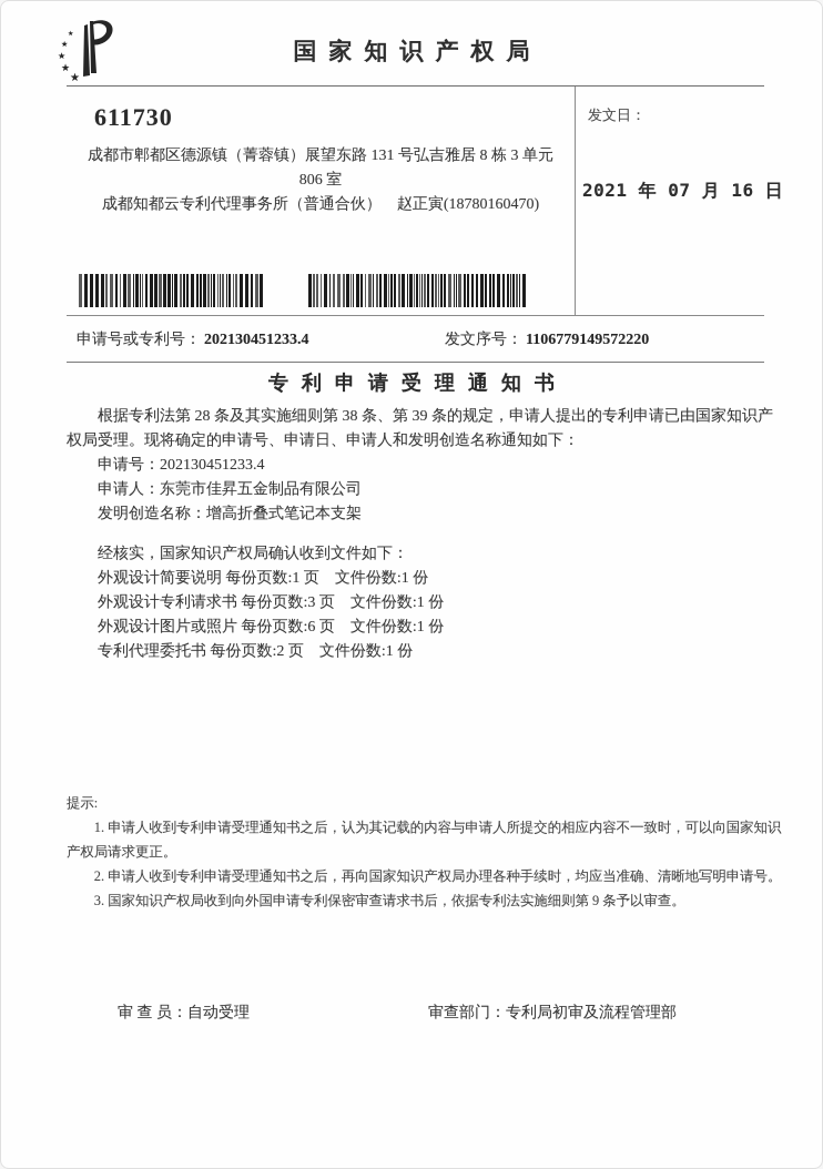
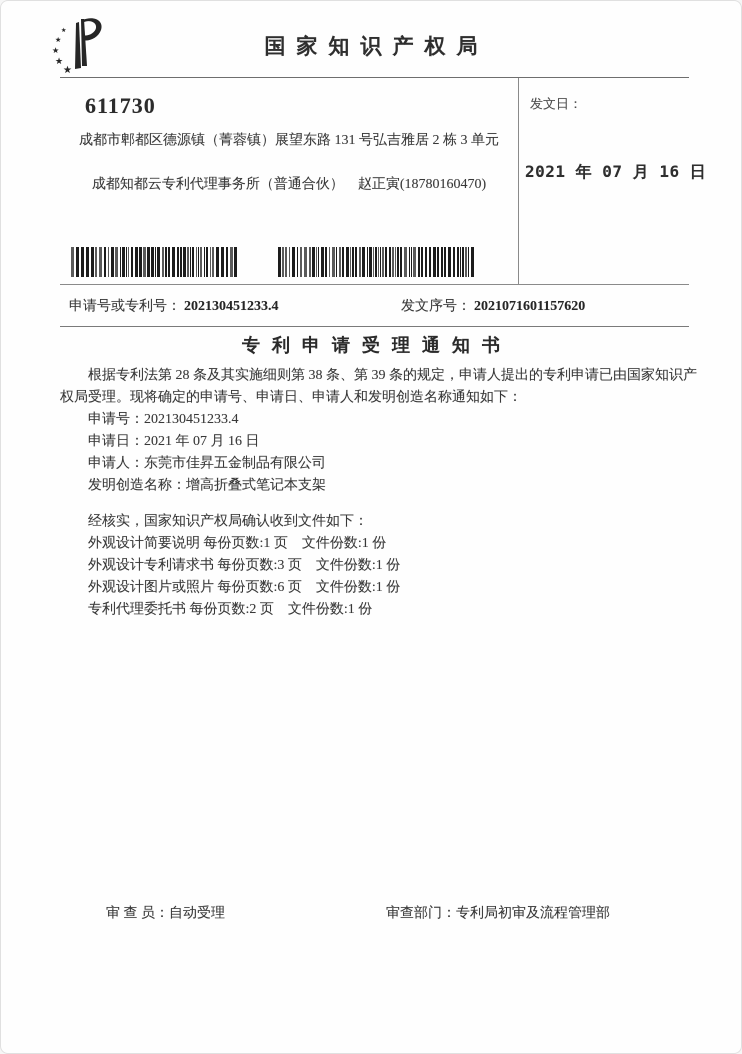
  ★
  ★
  ★
  ★
  国家知识产权局
  611730
- 成都市郫都区德源镇（菁蓉镇）展望东路 131 号弘吉雅居 8 栋 3 单元
+ 成都市郫都区德源镇（菁蓉镇）展望东路 131 号弘吉雅居 2 栋 3 单元
- 806 室
  成都知都云专利代理事务所（普通合伙） 赵正寅(18780160470)
  发文日：
  2021 年 07 月 16 日
  申请号或专利号： 202130451233.4
- 发文序号： 1106779149572220
+ 发文序号： 2021071601157620
  专利申请受理通知书
  根据专利法第 28 条及其实施细则第 38 条、第 39 条的规定，申请人提出的专利申请已由国家知识产权局受理。现将确定的申请号、申请日、申请人和发明创造名称通知如下：
  申请号：202130451233.4
+ 申请日：2021 年 07 月 16 日
  申请人：东莞市佳昇五金制品有限公司
  发明创造名称：增高折叠式笔记本支架
  经核实，国家知识产权局确认收到文件如下：
  外观设计简要说明 每份页数:1 页 文件份数:1 份
  外观设计专利请求书 每份页数:3 页 文件份数:1 份
  外观设计图片或照片 每份页数:6 页 文件份数:1 份
  专利代理委托书 每份页数:2 页 文件份数:1 份
- 提示:
- 1. 申请人收到专利申请受理通知书之后，认为其记载的内容与申请人所提交的相应内容不一致时，可以向国家知识产权局请求更正。
- 2. 申请人收到专利申请受理通知书之后，再向国家知识产权局办理各种手续时，均应当准确、清晰地写明申请号。
- 3. 国家知识产权局收到向外国申请专利保密审查请求书后，依据专利法实施细则第 9 条予以审查。
  审 查 员：自动受理
  审查部门：专利局初审及流程管理部
